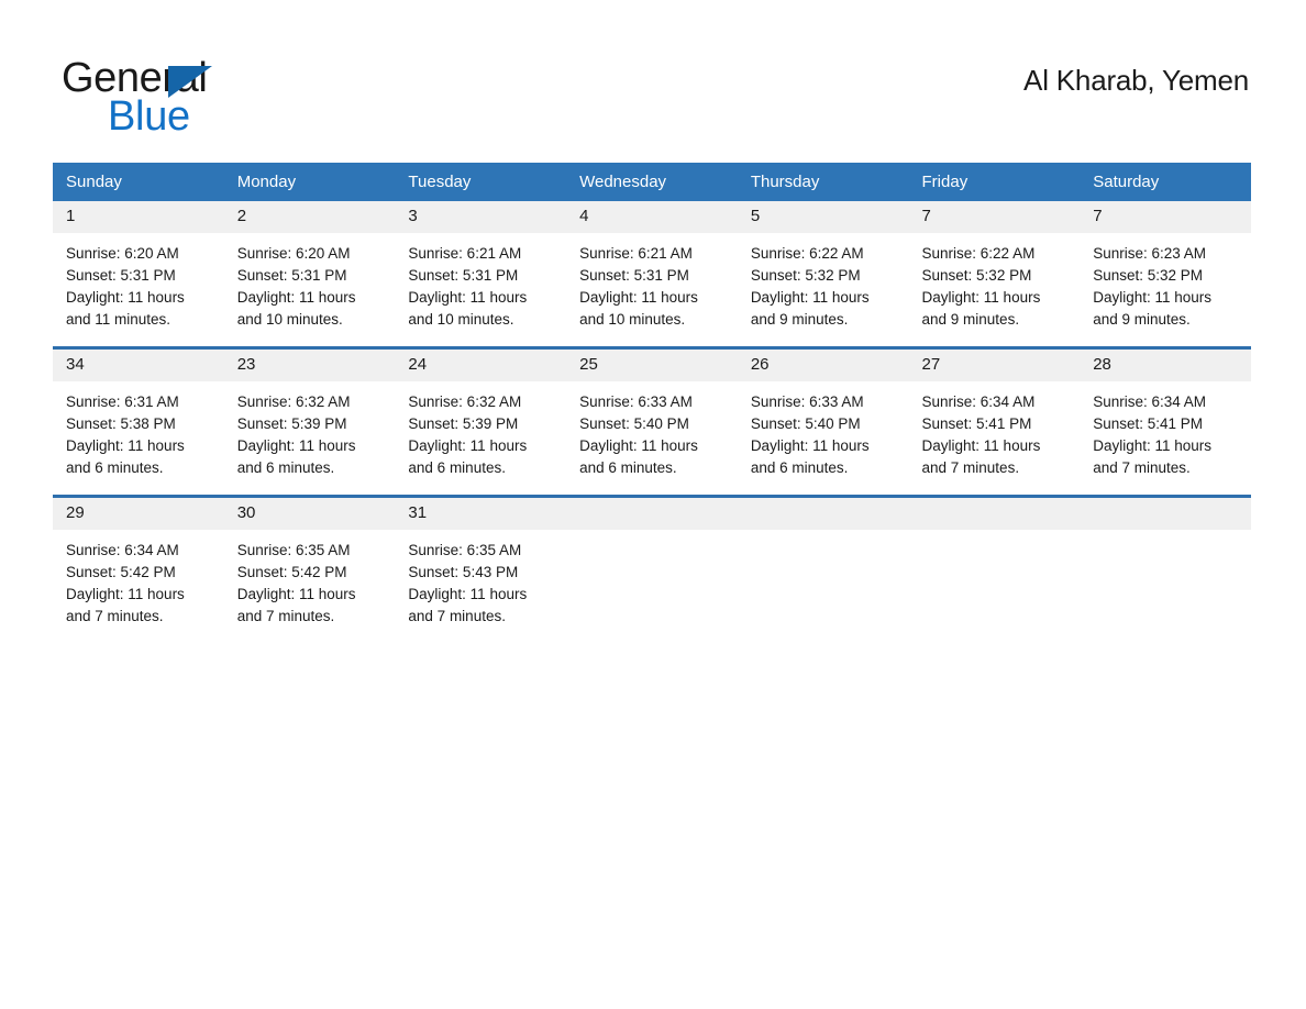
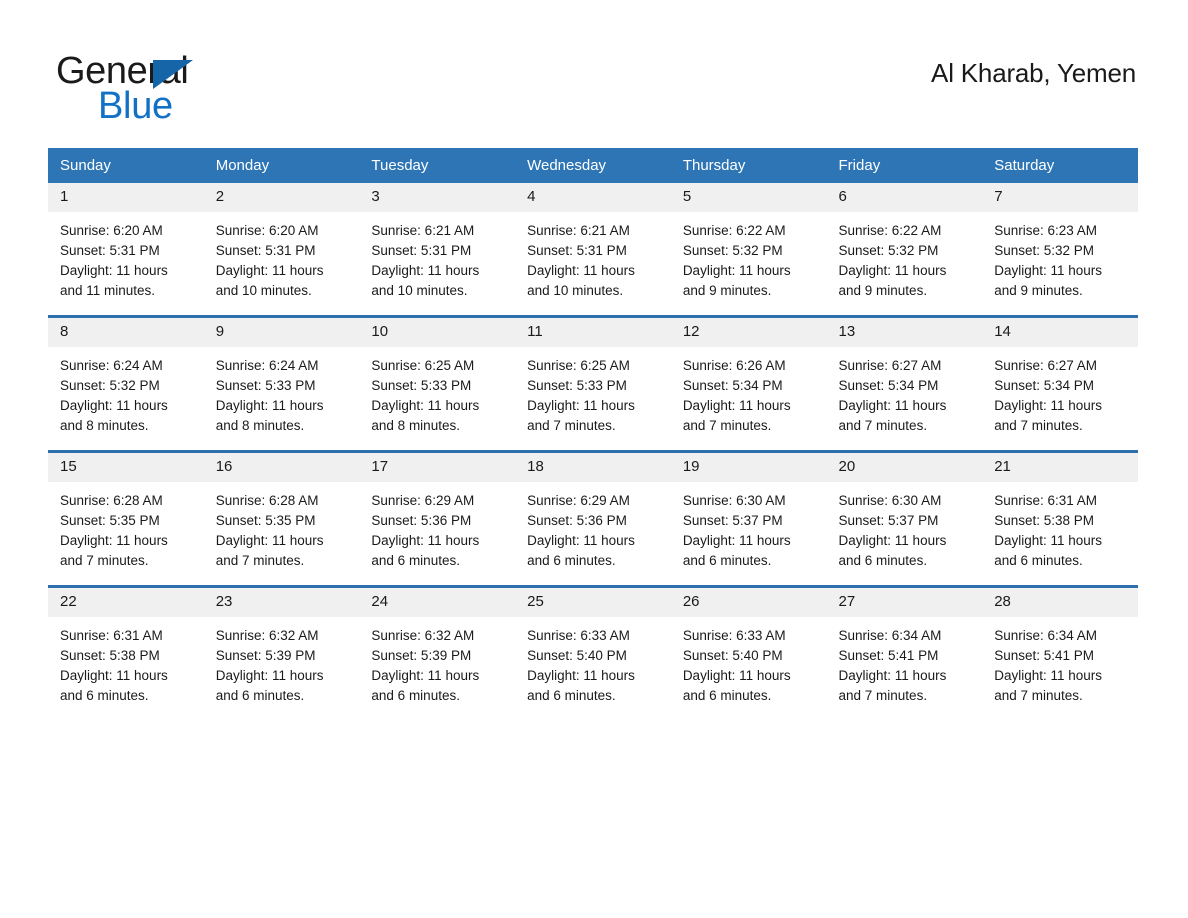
  General
  Blue
  Al Kharab, Yemen
  Sunday	Monday	Tuesday	Wednesday	Thursday	Friday	Saturday
- 1 Sunrise: 6:20 AM Sunset: 5:31 PM Daylight: 11 hours and 11 minutes.	2 Sunrise: 6:20 AM Sunset: 5:31 PM Daylight: 11 hours and 10 minutes.	3 Sunrise: 6:21 AM Sunset: 5:31 PM Daylight: 11 hours and 10 minutes.	4 Sunrise: 6:21 AM Sunset: 5:31 PM Daylight: 11 hours and 10 minutes.	5 Sunrise: 6:22 AM Sunset: 5:32 PM Daylight: 11 hours and 9 minutes.	7 Sunrise: 6:22 AM Sunset: 5:32 PM Daylight: 11 hours and 9 minutes.	7 Sunrise: 6:23 AM Sunset: 5:32 PM Daylight: 11 hours and 9 minutes.
+ 1 Sunrise: 6:20 AM Sunset: 5:31 PM Daylight: 11 hours and 11 minutes.	2 Sunrise: 6:20 AM Sunset: 5:31 PM Daylight: 11 hours and 10 minutes.	3 Sunrise: 6:21 AM Sunset: 5:31 PM Daylight: 11 hours and 10 minutes.	4 Sunrise: 6:21 AM Sunset: 5:31 PM Daylight: 11 hours and 10 minutes.	5 Sunrise: 6:22 AM Sunset: 5:32 PM Daylight: 11 hours and 9 minutes.	6 Sunrise: 6:22 AM Sunset: 5:32 PM Daylight: 11 hours and 9 minutes.	7 Sunrise: 6:23 AM Sunset: 5:32 PM Daylight: 11 hours and 9 minutes.
+ 8 Sunrise: 6:24 AM Sunset: 5:32 PM Daylight: 11 hours and 8 minutes.	9 Sunrise: 6:24 AM Sunset: 5:33 PM Daylight: 11 hours and 8 minutes.	10 Sunrise: 6:25 AM Sunset: 5:33 PM Daylight: 11 hours and 8 minutes.	11 Sunrise: 6:25 AM Sunset: 5:33 PM Daylight: 11 hours and 7 minutes.	12 Sunrise: 6:26 AM Sunset: 5:34 PM Daylight: 11 hours and 7 minutes.	13 Sunrise: 6:27 AM Sunset: 5:34 PM Daylight: 11 hours and 7 minutes.	14 Sunrise: 6:27 AM Sunset: 5:34 PM Daylight: 11 hours and 7 minutes.
+ 15 Sunrise: 6:28 AM Sunset: 5:35 PM Daylight: 11 hours and 7 minutes.	16 Sunrise: 6:28 AM Sunset: 5:35 PM Daylight: 11 hours and 7 minutes.	17 Sunrise: 6:29 AM Sunset: 5:36 PM Daylight: 11 hours and 6 minutes.	18 Sunrise: 6:29 AM Sunset: 5:36 PM Daylight: 11 hours and 6 minutes.	19 Sunrise: 6:30 AM Sunset: 5:37 PM Daylight: 11 hours and 6 minutes.	20 Sunrise: 6:30 AM Sunset: 5:37 PM Daylight: 11 hours and 6 minutes.	21 Sunrise: 6:31 AM Sunset: 5:38 PM Daylight: 11 hours and 6 minutes.
- 34 Sunrise: 6:31 AM Sunset: 5:38 PM Daylight: 11 hours and 6 minutes.	23 Sunrise: 6:32 AM Sunset: 5:39 PM Daylight: 11 hours and 6 minutes.	24 Sunrise: 6:32 AM Sunset: 5:39 PM Daylight: 11 hours and 6 minutes.	25 Sunrise: 6:33 AM Sunset: 5:40 PM Daylight: 11 hours and 6 minutes.	26 Sunrise: 6:33 AM Sunset: 5:40 PM Daylight: 11 hours and 6 minutes.	27 Sunrise: 6:34 AM Sunset: 5:41 PM Daylight: 11 hours and 7 minutes.	28 Sunrise: 6:34 AM Sunset: 5:41 PM Daylight: 11 hours and 7 minutes.
+ 22 Sunrise: 6:31 AM Sunset: 5:38 PM Daylight: 11 hours and 6 minutes.	23 Sunrise: 6:32 AM Sunset: 5:39 PM Daylight: 11 hours and 6 minutes.	24 Sunrise: 6:32 AM Sunset: 5:39 PM Daylight: 11 hours and 6 minutes.	25 Sunrise: 6:33 AM Sunset: 5:40 PM Daylight: 11 hours and 6 minutes.	26 Sunrise: 6:33 AM Sunset: 5:40 PM Daylight: 11 hours and 6 minutes.	27 Sunrise: 6:34 AM Sunset: 5:41 PM Daylight: 11 hours and 7 minutes.	28 Sunrise: 6:34 AM Sunset: 5:41 PM Daylight: 11 hours and 7 minutes.
- 29 Sunrise: 6:34 AM Sunset: 5:42 PM Daylight: 11 hours and 7 minutes.	30 Sunrise: 6:35 AM Sunset: 5:42 PM Daylight: 11 hours and 7 minutes.	31 Sunrise: 6:35 AM Sunset: 5:43 PM Daylight: 11 hours and 7 minutes.
